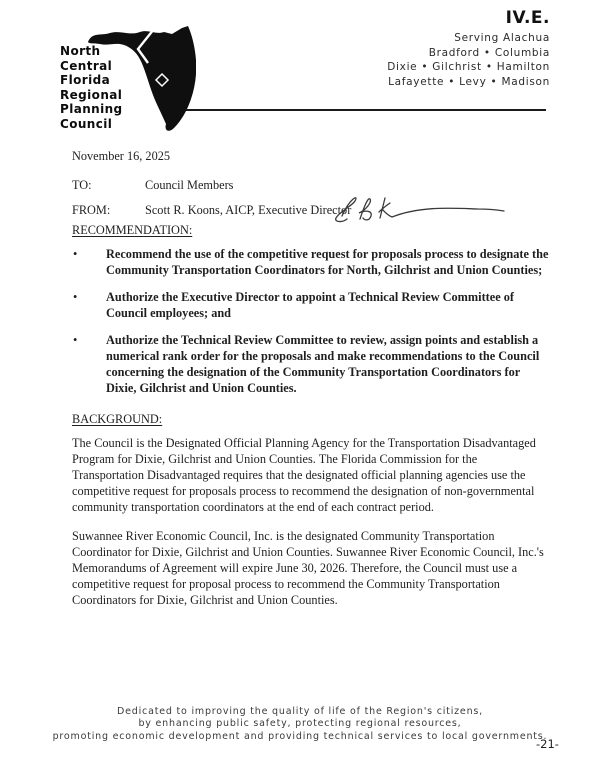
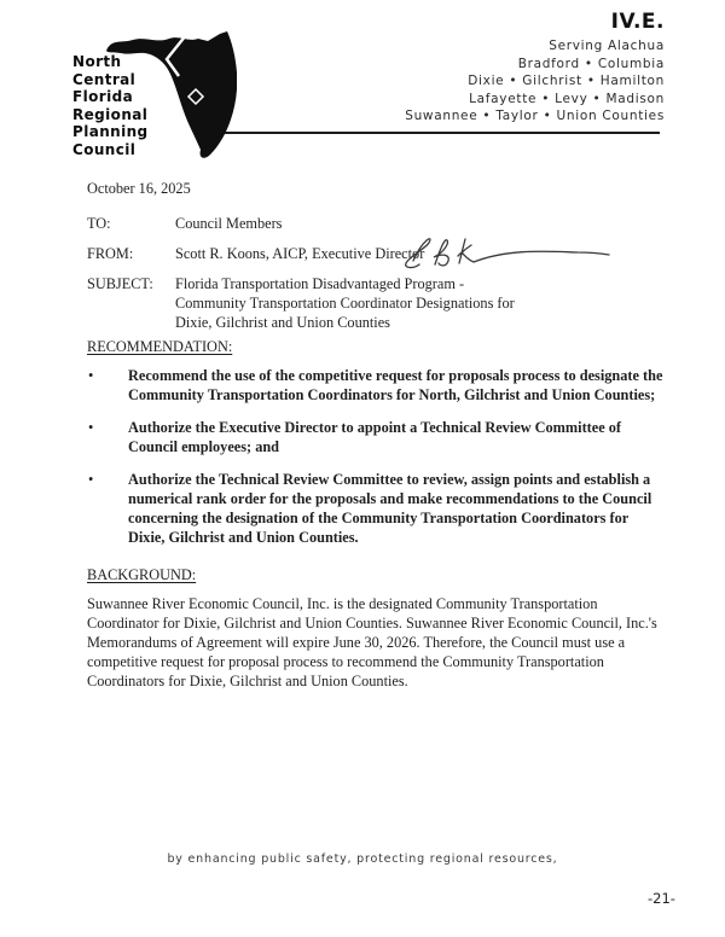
  IV.E.
  Serving Alachua
  Bradford • Columbia
  Dixie • Gilchrist • Hamilton
  Lafayette • Levy • Madison
+ Suwannee • Taylor • Union Counties
  North
  Central
  Florida
  Regional
  Planning
  Council
- November 16, 2025
+ October 16, 2025
  TO:
  Council Members
  FROM:
  Scott R. Koons, AICP, Executive Directr
+ SUBJECT:
+ Florida Transportation Disadvantaged Program -
+ Community Transportation Coordinator Designations for
+ Dixie, Gilchrist and Union Counties
  RECOMMENDATION:
  •
  Recommend the use of the competitive request for proposals process to designate the Community Transportation Coordinators for North, Gilchrist and Union Counties;
  •
  Authorize the Executive Director to appoint a Technical Review Committee of Council employees; and
  •
  Authorize the Technical Review Committee to review, assign points and establish a numerical rank order for the proposals and make recommendations to the Council concerning the designation of the Community Transportation Coordinators for Dixie, Gilchrist and Union Counties.
  BACKGROUND:
- The Council is the Designated Official Planning Agency for the Transportation Disadvantaged Program for Dixie, Gilchrist and Union Counties. The Florida Commission for the Transportation Disadvantaged requires that the designated official planning agencies use the competitive request for proposals process to recommend the designation of non-governmental community transportation coordinators at the end of each contract period.
  Suwannee River Economic Council, Inc. is the designated Community Transportation Coordinator for Dixie, Gilchrist and Union Counties. Suwannee River Economic Council, Inc.'s Memorandums of Agreement will expire June 30, 2026. Therefore, the Council must use a competitive request for proposal process to recommend the Community Transportation Coordinators for Dixie, Gilchrist and Union Counties.
- Dedicated to improving the quality of life of the Region's citizens,
  by enhancing public safety, protecting regional resources,
- promoting economic development and providing technical services to local governments.
  -21-
